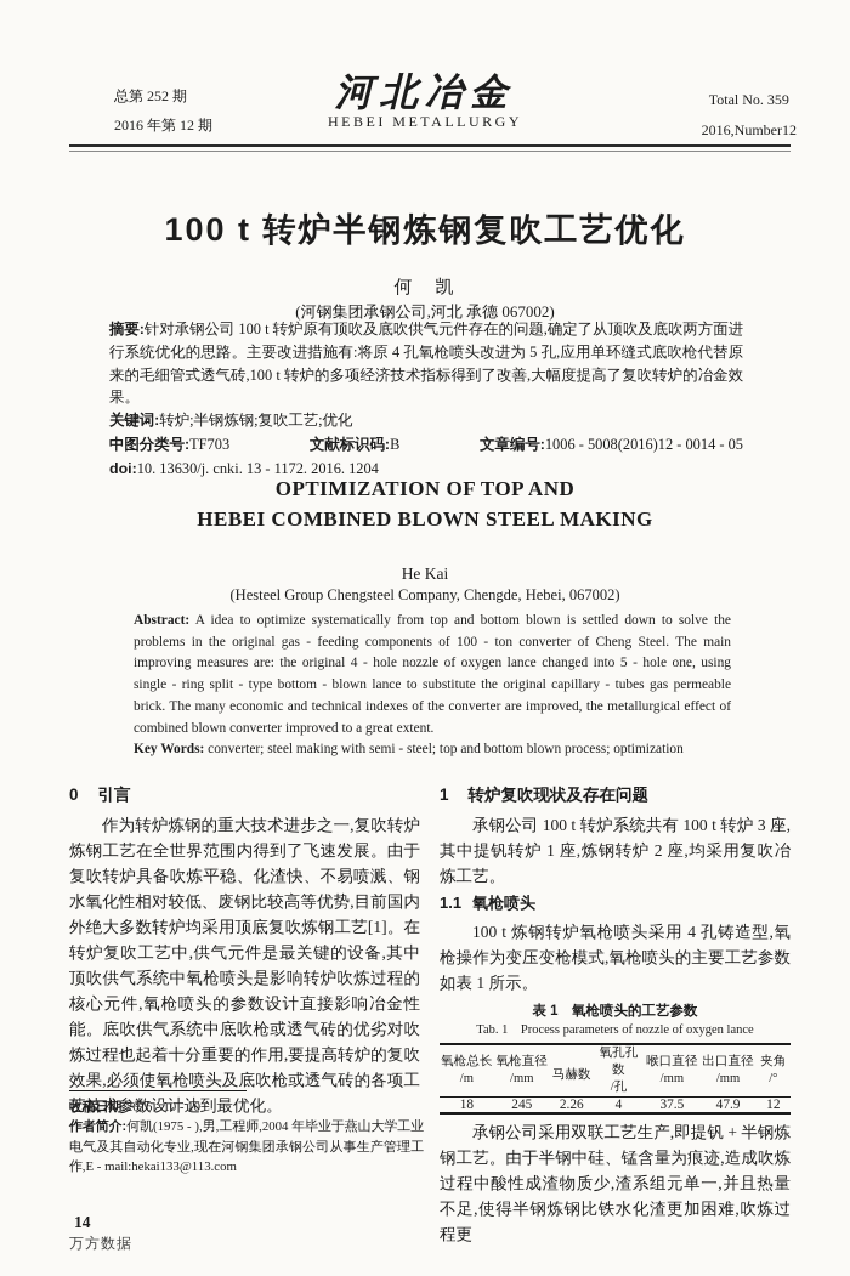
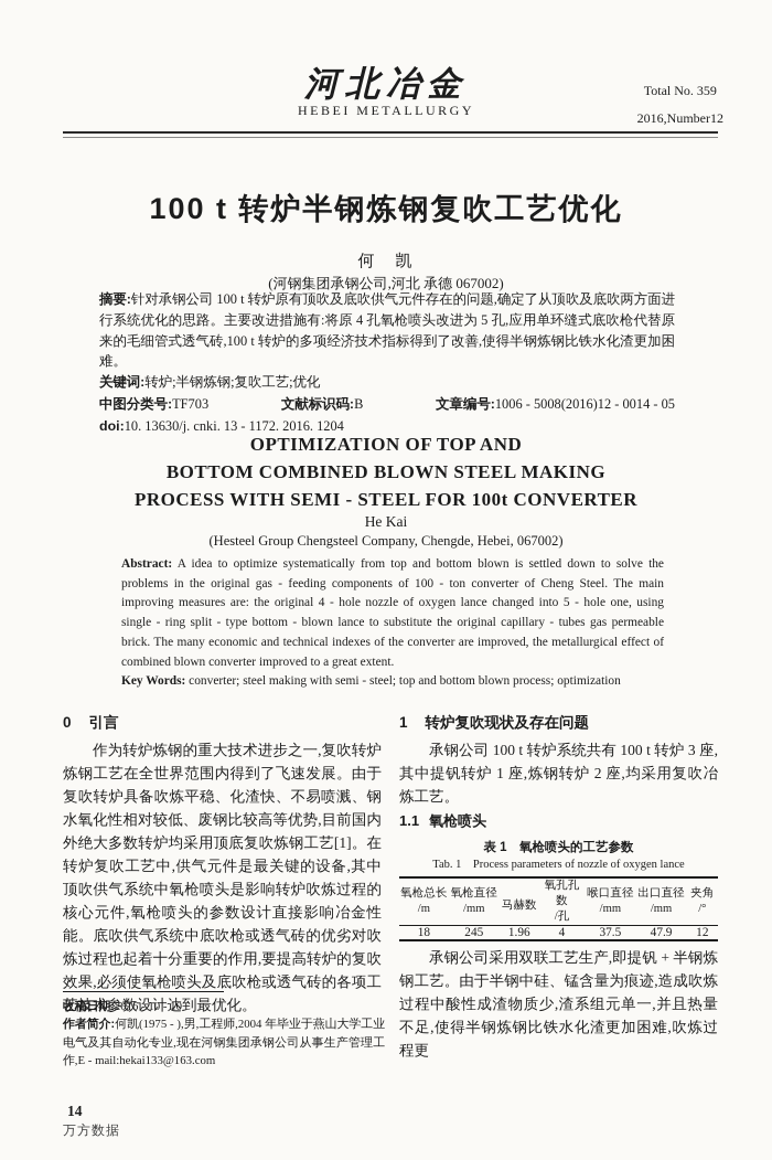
- 总第 252 期
- 2016 年第 12 期
  河北冶金
  HEBEI METALLURGY
  Total No. 359
  2016,Number12
  100 t 转炉半钢炼钢复吹工艺优化
  何 凯
  (河钢集团承钢公司,河北 承德 067002)
- 摘要:针对承钢公司 100 t 转炉原有顶吹及底吹供气元件存在的问题,确定了从顶吹及底吹两方面进行系统优化的思路。主要改进措施有:将原 4 孔氧枪喷头改进为 5 孔,应用单环缝式底吹枪代替原来的毛细管式透气砖,100 t 转炉的多项经济技术指标得到了改善,大幅度提高了复吹转炉的冶金效果。
+ 摘要:针对承钢公司 100 t 转炉原有顶吹及底吹供气元件存在的问题,确定了从顶吹及底吹两方面进行系统优化的思路。主要改进措施有:将原 4 孔氧枪喷头改进为 5 孔,应用单环缝式底吹枪代替原来的毛细管式透气砖,100 t 转炉的多项经济技术指标得到了改善,使得半钢炼钢比铁水化渣更加困难。
  关键词:转炉;半钢炼钢;复吹工艺;优化
  中图分类号:TF703
  文献标识码:B
  文章编号:1006 - 5008(2016)12 - 0014 - 05
  doi:10. 13630/j. cnki. 13 - 1172. 2016. 1204
  OPTIMIZATION OF TOP AND
- HEBEI COMBINED BLOWN STEEL MAKING
+ BOTTOM COMBINED BLOWN STEEL MAKING
+ PROCESS WITH SEMI - STEEL FOR 100t CONVERTER
  He Kai
  (Hesteel Group Chengsteel Company, Chengde, Hebei, 067002)
  Abstract: A idea to optimize systematically from top and bottom blown is settled down to solve the problems in the original gas - feeding components of 100 - ton converter of Cheng Steel. The main improving measures are: the original 4 - hole nozzle of oxygen lance changed into 5 - hole one, using single - ring split - type bottom - blown lance to substitute the original capillary - tubes gas permeable brick. The many economic and technical indexes of the converter are improved, the metallurgical effect of combined blown converter improved to a great extent.
  Key Words: converter; steel making with semi - steel; top and bottom blown process; optimization
  0 引言
  作为转炉炼钢的重大技术进步之一,复吹转炉炼钢工艺在全世界范围内得到了飞速发展。由于复吹转炉具备吹炼平稳、化渣快、不易喷溅、钢水氧化性相对较低、废钢比较高等优势,目前国内外绝大多数转炉均采用顶底复吹炼钢工艺[1]。在转炉复吹工艺中,供气元件是最关键的设备,其中顶吹供气系统中氧枪喷头是影响转炉吹炼过程的核心元件,氧枪喷头的参数设计直接影响冶金性能。底吹供气系统中底吹枪或透气砖的优劣对吹炼过程也起着十分重要的作用,要提高转炉的复吹效果,必须使氧枪喷头及底吹枪或透气砖的各项工艺技术参数设计达到最优化。
  1 转炉复吹现状及存在问题
  承钢公司 100 t 转炉系统共有 100 t 转炉 3 座,其中提钒转炉 1 座,炼钢转炉 2 座,均采用复吹冶炼工艺。
  1.1 氧枪喷头
- 100 t 炼钢转炉氧枪喷头采用 4 孔铸造型,氧枪操作为变压变枪模式,氧枪喷头的主要工艺参数如表 1 所示。
  表 1 氧枪喷头的工艺参数
  Tab. 1 Process parameters of nozzle of oxygen lance
  氧枪总长/m	氧枪直径/mm	马赫数	氧孔孔数/孔	喉口直径/mm	出口直径/mm	夹角/°
- 18	245	2.26	4	37.5	47.9	12
+ 18	245	1.96	4	37.5	47.9	12
  承钢公司采用双联工艺生产,即提钒 + 半钢炼钢工艺。由于半钢中硅、锰含量为痕迹,造成吹炼过程中酸性成渣物质少,渣系组元单一,并且热量不足,使得半钢炼钢比铁水化渣更加困难,吹炼过程更
  收稿日期:2016 - 10 - 10
- 作者简介:何凯(1975 - ),男,工程师,2004 年毕业于燕山大学工业电气及其自动化专业,现在河钢集团承钢公司从事生产管理工作,E - mail:hekai133@113.com
+ 作者简介:何凯(1975 - ),男,工程师,2004 年毕业于燕山大学工业电气及其自动化专业,现在河钢集团承钢公司从事生产管理工作,E - mail:hekai133@163.com
  14
  万方数据
